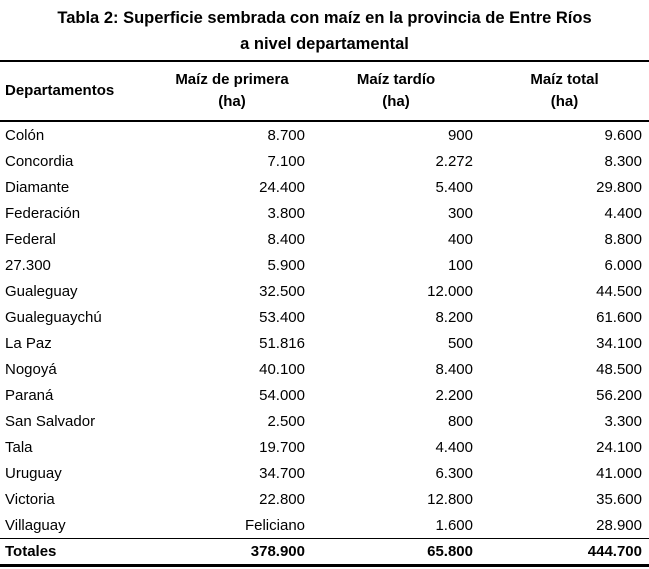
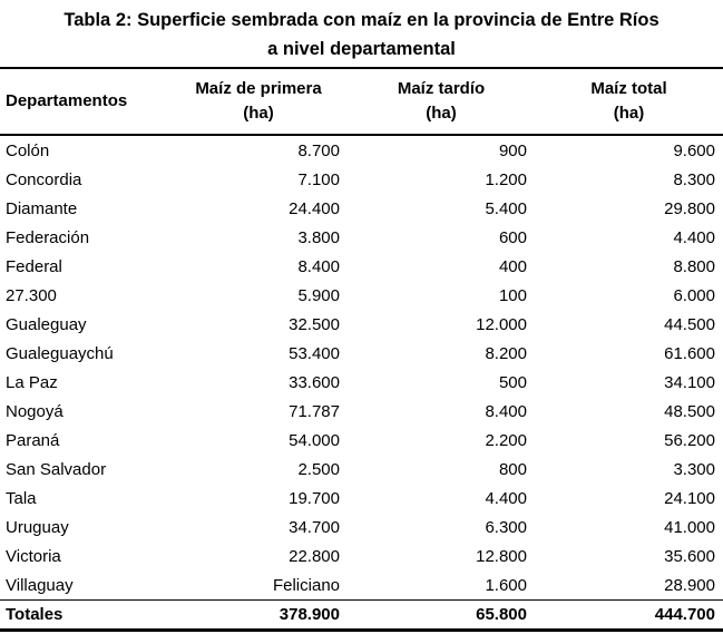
  Tabla 2: Superficie sembrada con maíz en la provincia de Entre Ríos
  a nivel departamental
  Departamentos	Maíz de primera (ha)	Maíz tardío (ha)	Maíz total (ha)
  Colón	8.700	900	9.600
- Concordia	7.100	2.272	8.300
+ Concordia	7.100	1.200	8.300
  Diamante	24.400	5.400	29.800
- Federación	3.800	300	4.400
+ Federación	3.800	600	4.400
  Federal	8.400	400	8.800
  27.300	5.900	100	6.000
  Gualeguay	32.500	12.000	44.500
  Gualeguaychú	53.400	8.200	61.600
- La Paz	51.816	500	34.100
+ La Paz	33.600	500	34.100
- Nogoyá	40.100	8.400	48.500
+ Nogoyá	71.787	8.400	48.500
  Paraná	54.000	2.200	56.200
  San Salvador	2.500	800	3.300
  Tala	19.700	4.400	24.100
  Uruguay	34.700	6.300	41.000
  Victoria	22.800	12.800	35.600
  Villaguay	Feliciano	1.600	28.900
  Totales	378.900	65.800	444.700
